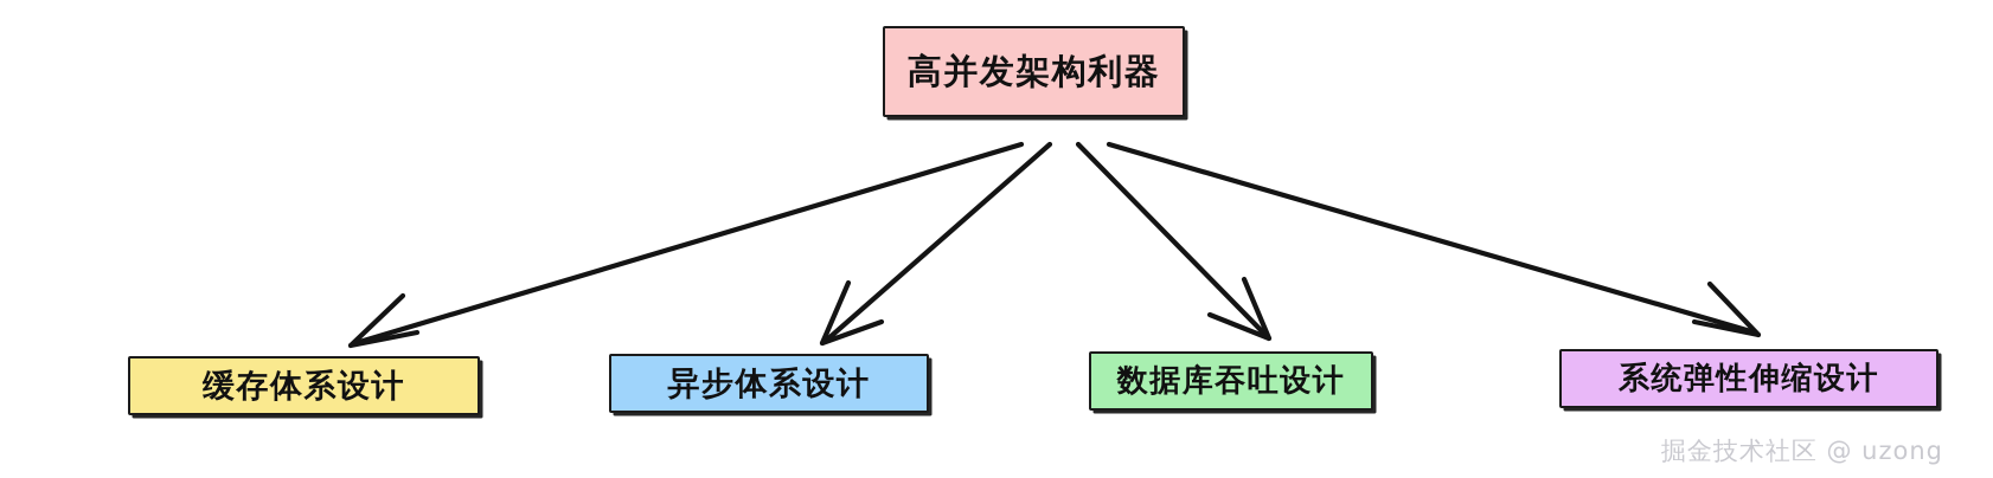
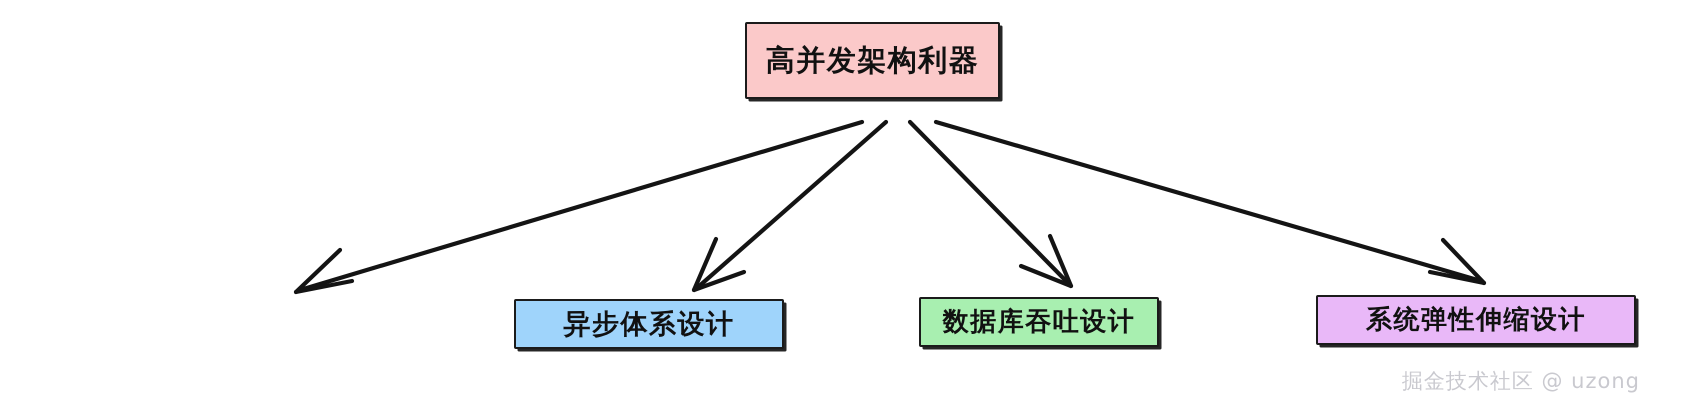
  高并发架构利器
- 缓存体系设计
  异步体系设计
  数据库吞吐设计
  系统弹性伸缩设计
  掘金技术社区 @ uzong
